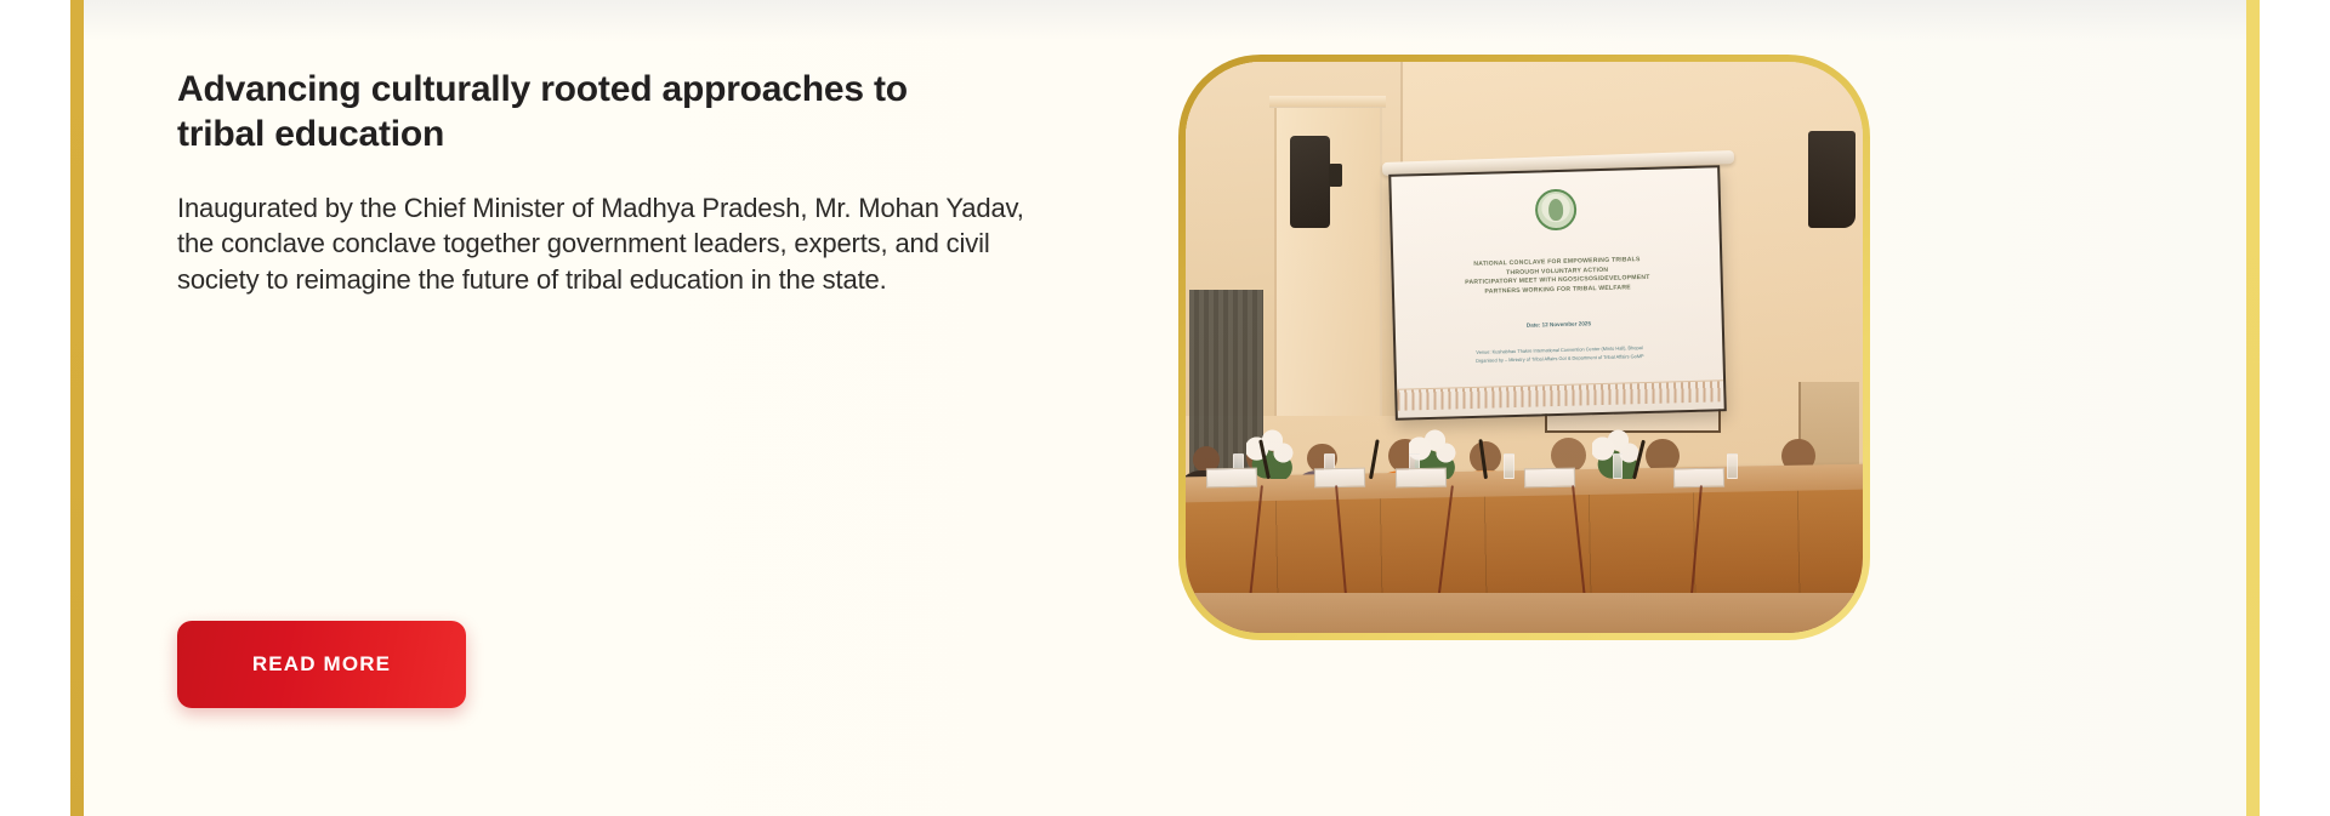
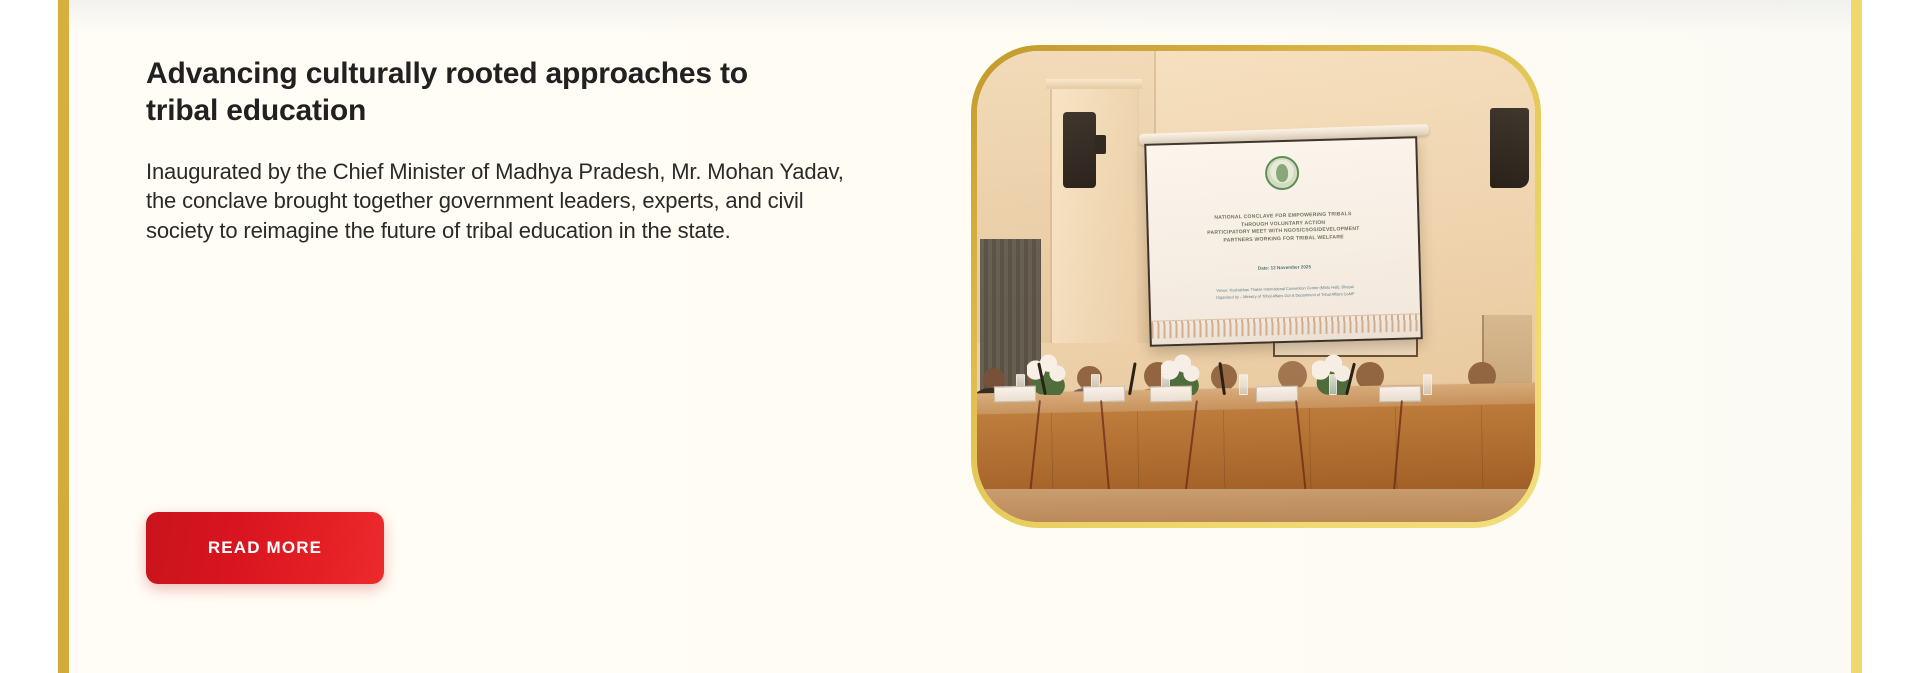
  Advancing culturally rooted approaches to tribal education
- Inaugurated by the Chief Minister of Madhya Pradesh, Mr. Mohan Yadav, the conclave conclave together government leaders, experts, and civil society to reimagine the future of tribal education in the state.
+ Inaugurated by the Chief Minister of Madhya Pradesh, Mr. Mohan Yadav, the conclave brought together government leaders, experts, and civil society to reimagine the future of tribal education in the state.
  READ MORE
